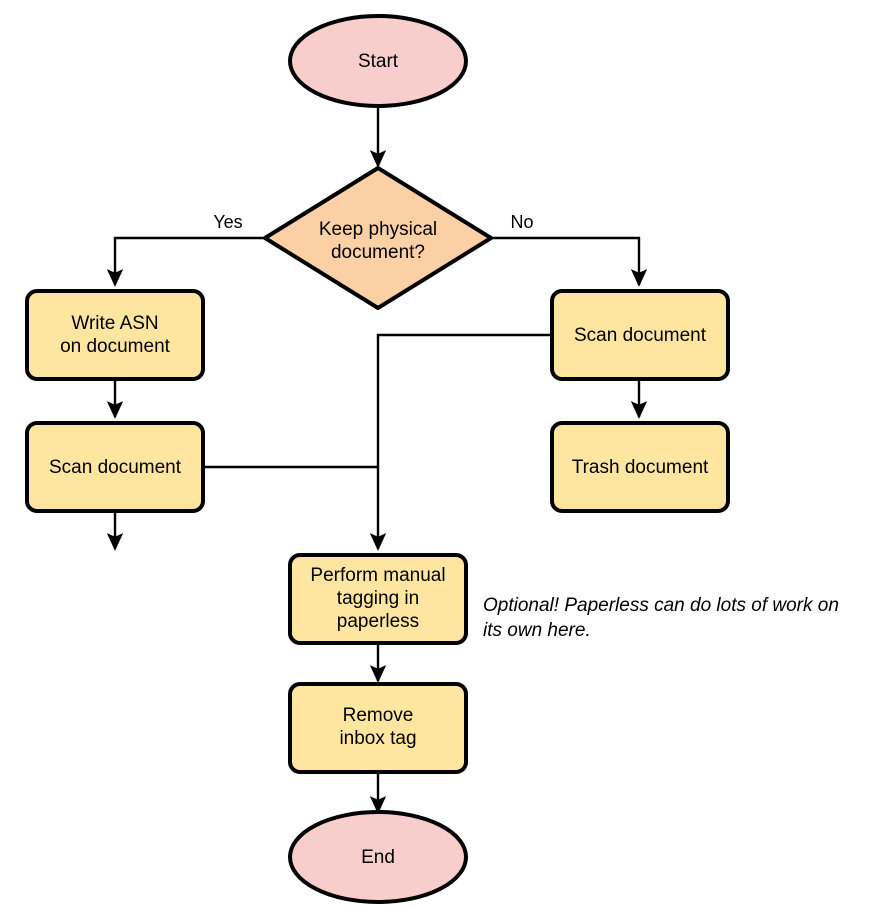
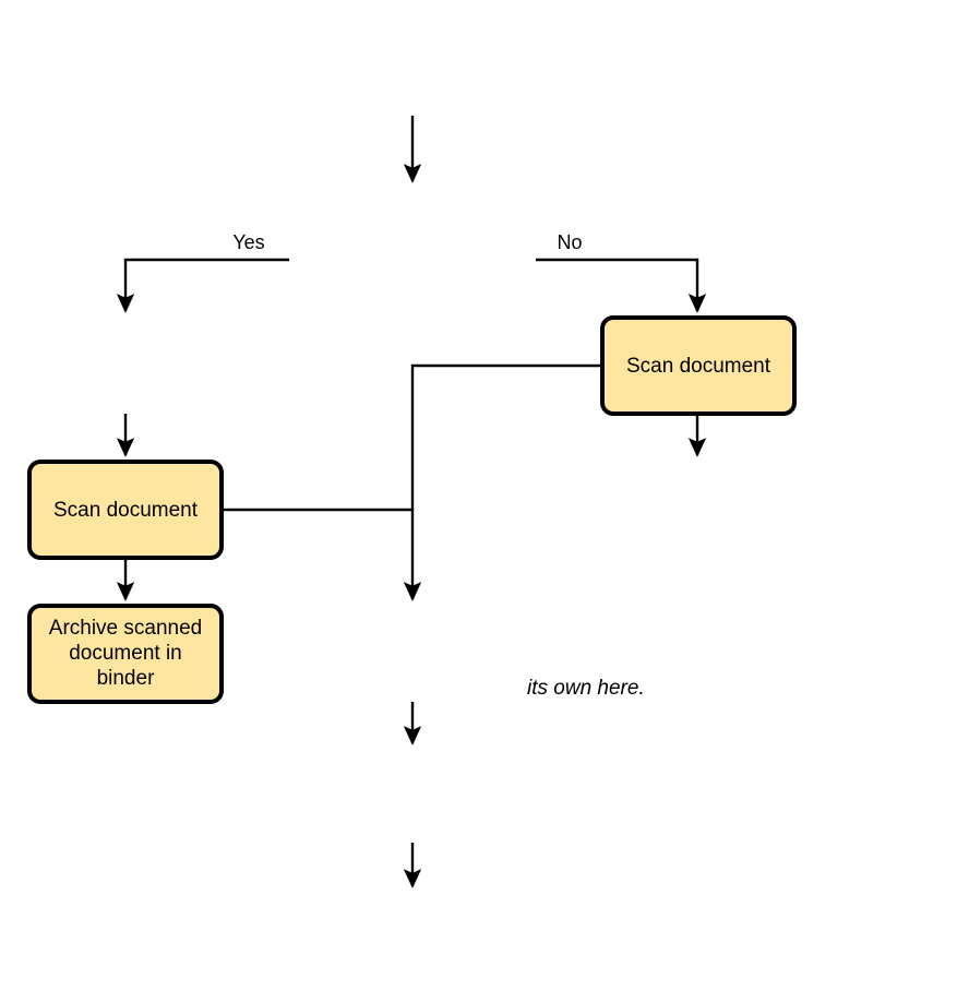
  Yes
  No
- Start
- Keep physical
- document?
- Write ASN
- on document
  Scan document
+ Archive scanned
+ document in
+ binder
  Scan document
- Trash document
- Perform manual
- tagging in
- paperless
- Remove
- inbox tag
- End
- Optional! Paperless can do lots of work on
  its own here.
